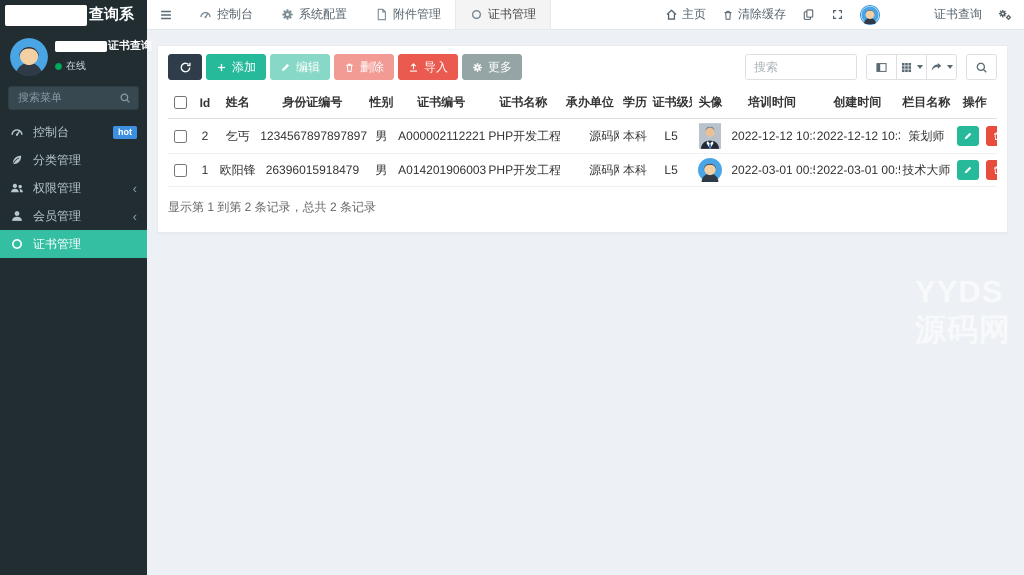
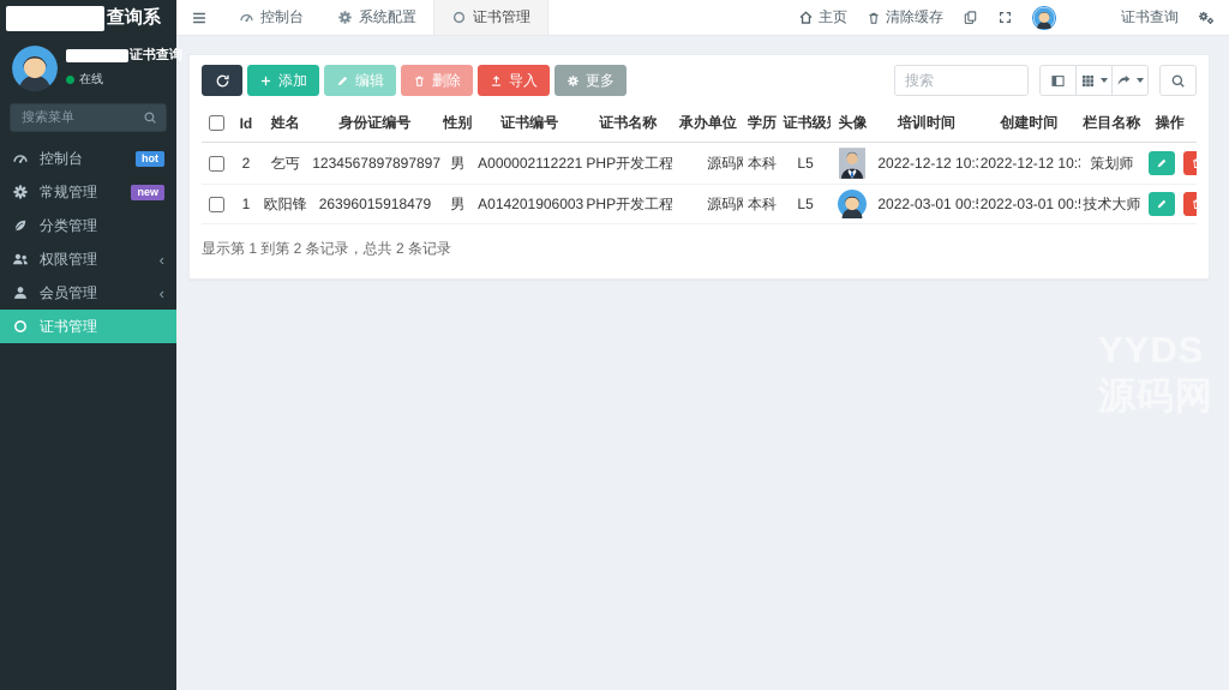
  查询系
  证书查询
  在线
  搜索菜单
  控制台
  hot
+ 常规管理
+ new
  分类管理
  权限管理
  ‹
  会员管理
  ‹
  证书管理
  控制台
  系统配置
- 附件管理
  证书管理
  主页
  清除缓存
  证书查询
  添加
  编辑
  删除
  导入
  更多
  搜索
  	Id	姓名	身份证编号	性别	证书编号	证书名称	承办单位	学历	证书级	头像	培训时间	创建时间	栏目名称	操作
  	2	乞丐	1234567897897897	男	A000002112221	PHP开发工程	源码网	本科	L5		2022-12-12 10:	2022-12-12 10:	策划师
  	1	欧阳锋	26396015918479	男	A014201906003	PHP开发工程	源码网	本科	L5		2022-03-01 00:	2022-03-01 00:	技术大师
  显示第 1 到第 2 条记录，总共 2 条记录
